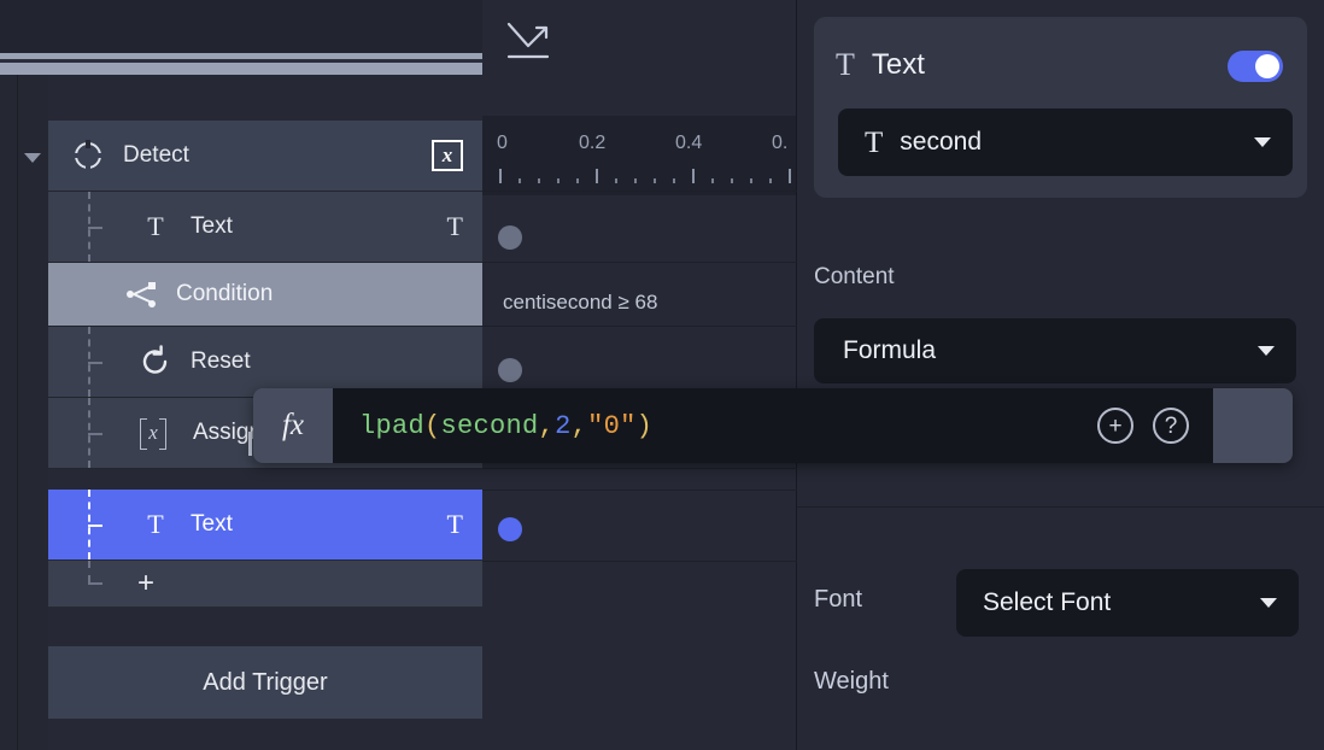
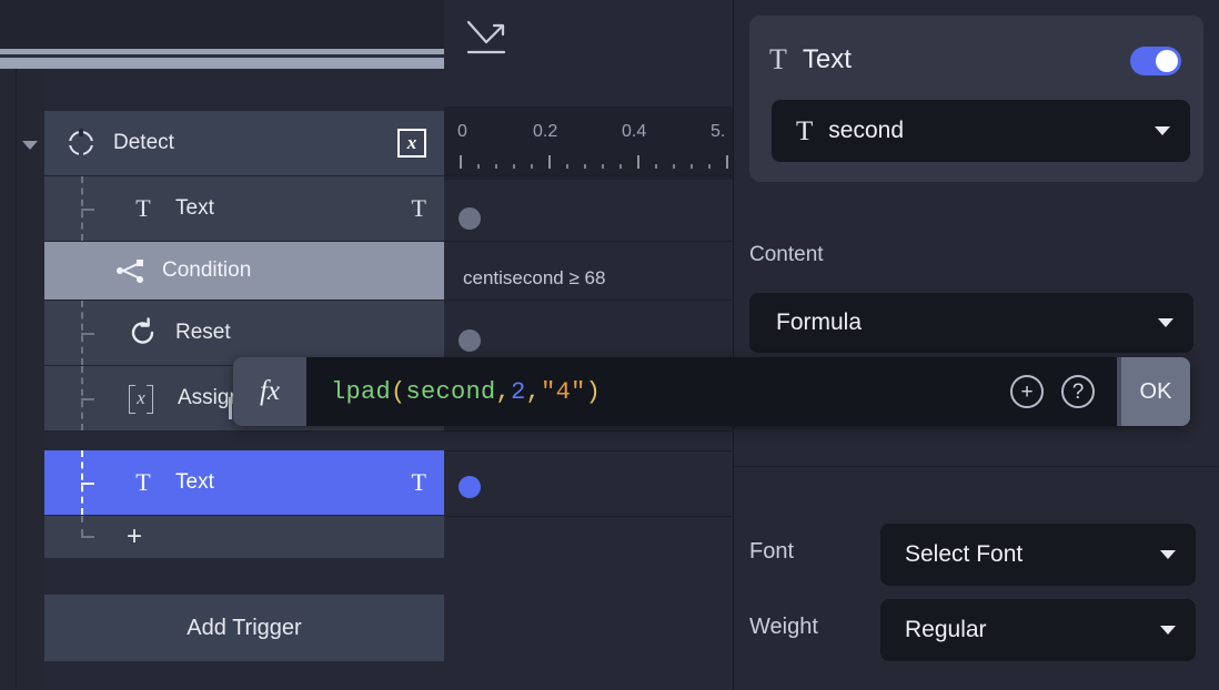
  Detect
  x
  T
  Text
  T
  Condition
  Reset
  x
  Assig
  T
  Text
  T
  +
  Add Trigger
  0
  0.2
  0.4
- 0.
+ 5.
  centisecond ≥ 68
  T
  Text
  T
  second
  Content
  Formula
  Font
  Select Font
  Weight
+ Regular
  fx
- lpad(second,2,"0")
+ lpad(second,2,"4")
  +
  ?
+ OK
